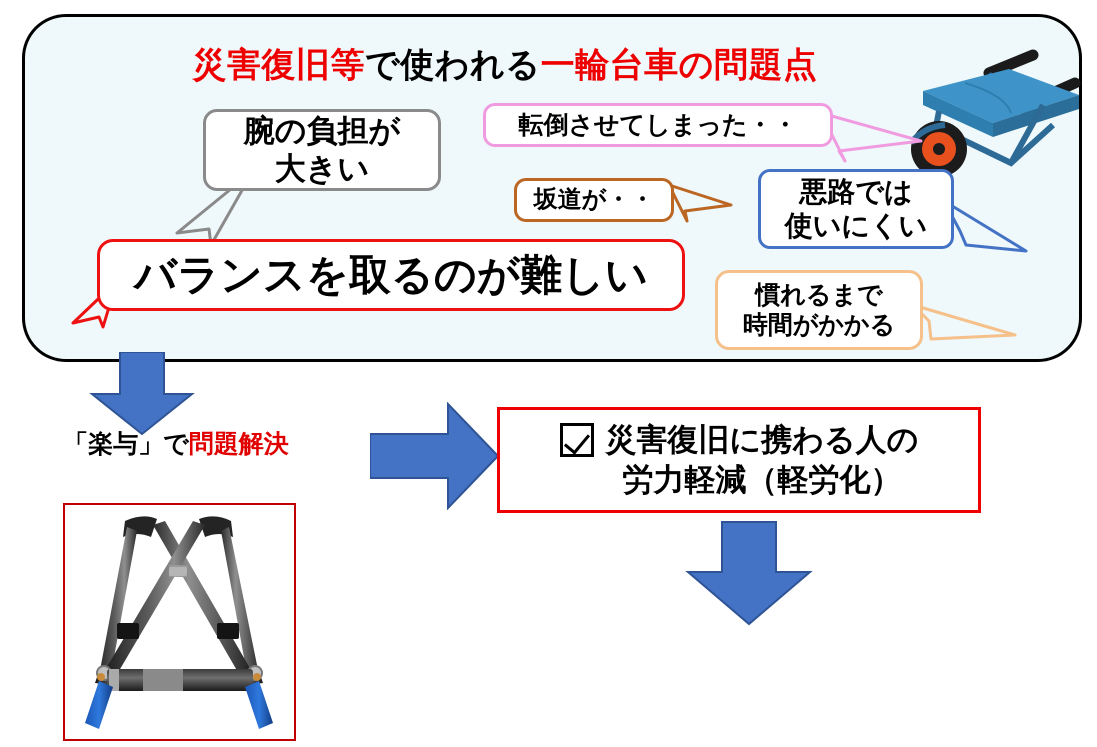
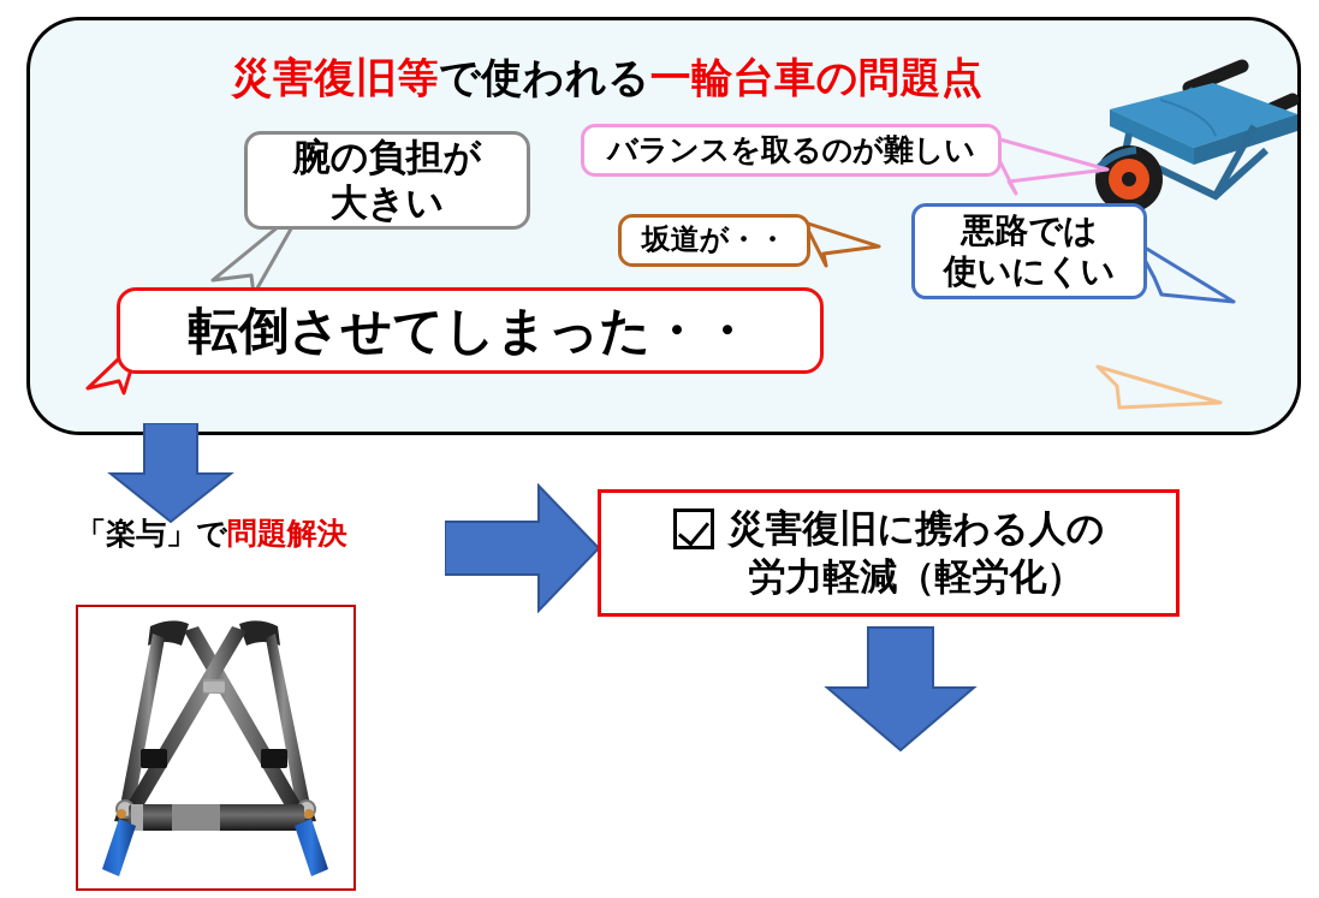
  災害復旧等で使われる一輪台車の問題点
  腕の負担が
  大きい
- 転倒させてしまった・・
+ バランスを取るのが難しい
  坂道が・・
  悪路では
  使いにくい
- バランスを取るのが難しい
+ 転倒させてしまった・・
- 慣れるまで
- 時間がかかる
  「楽与」で問題解決
  災害復旧に携わる人の
  労力軽減（軽労化）
